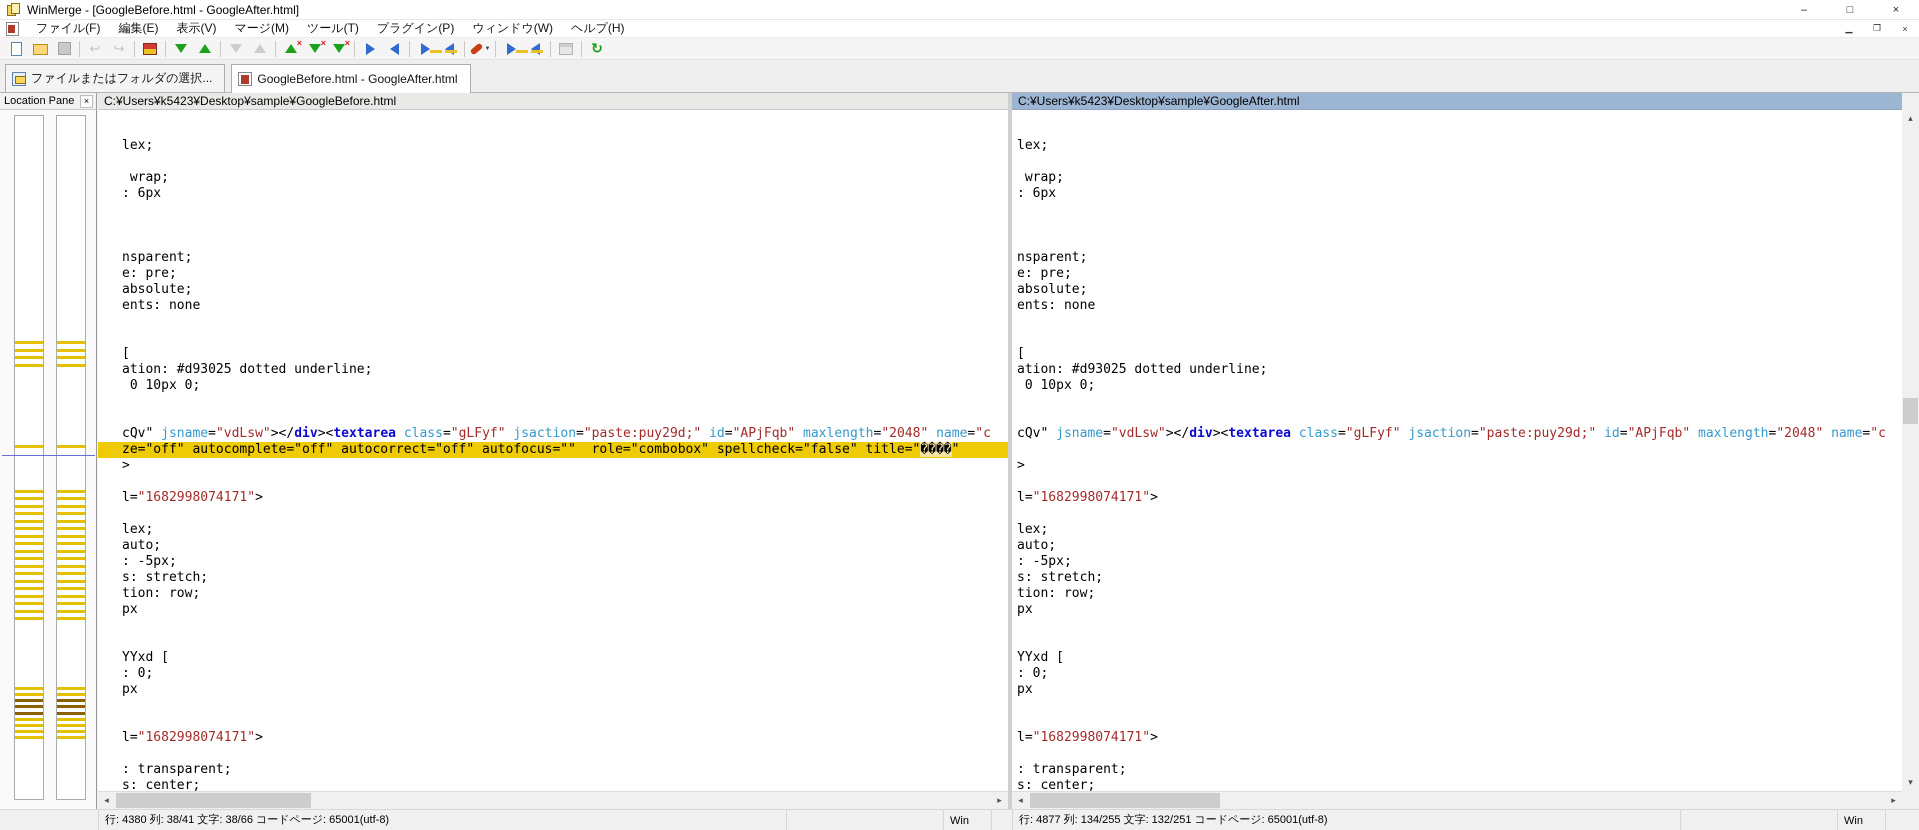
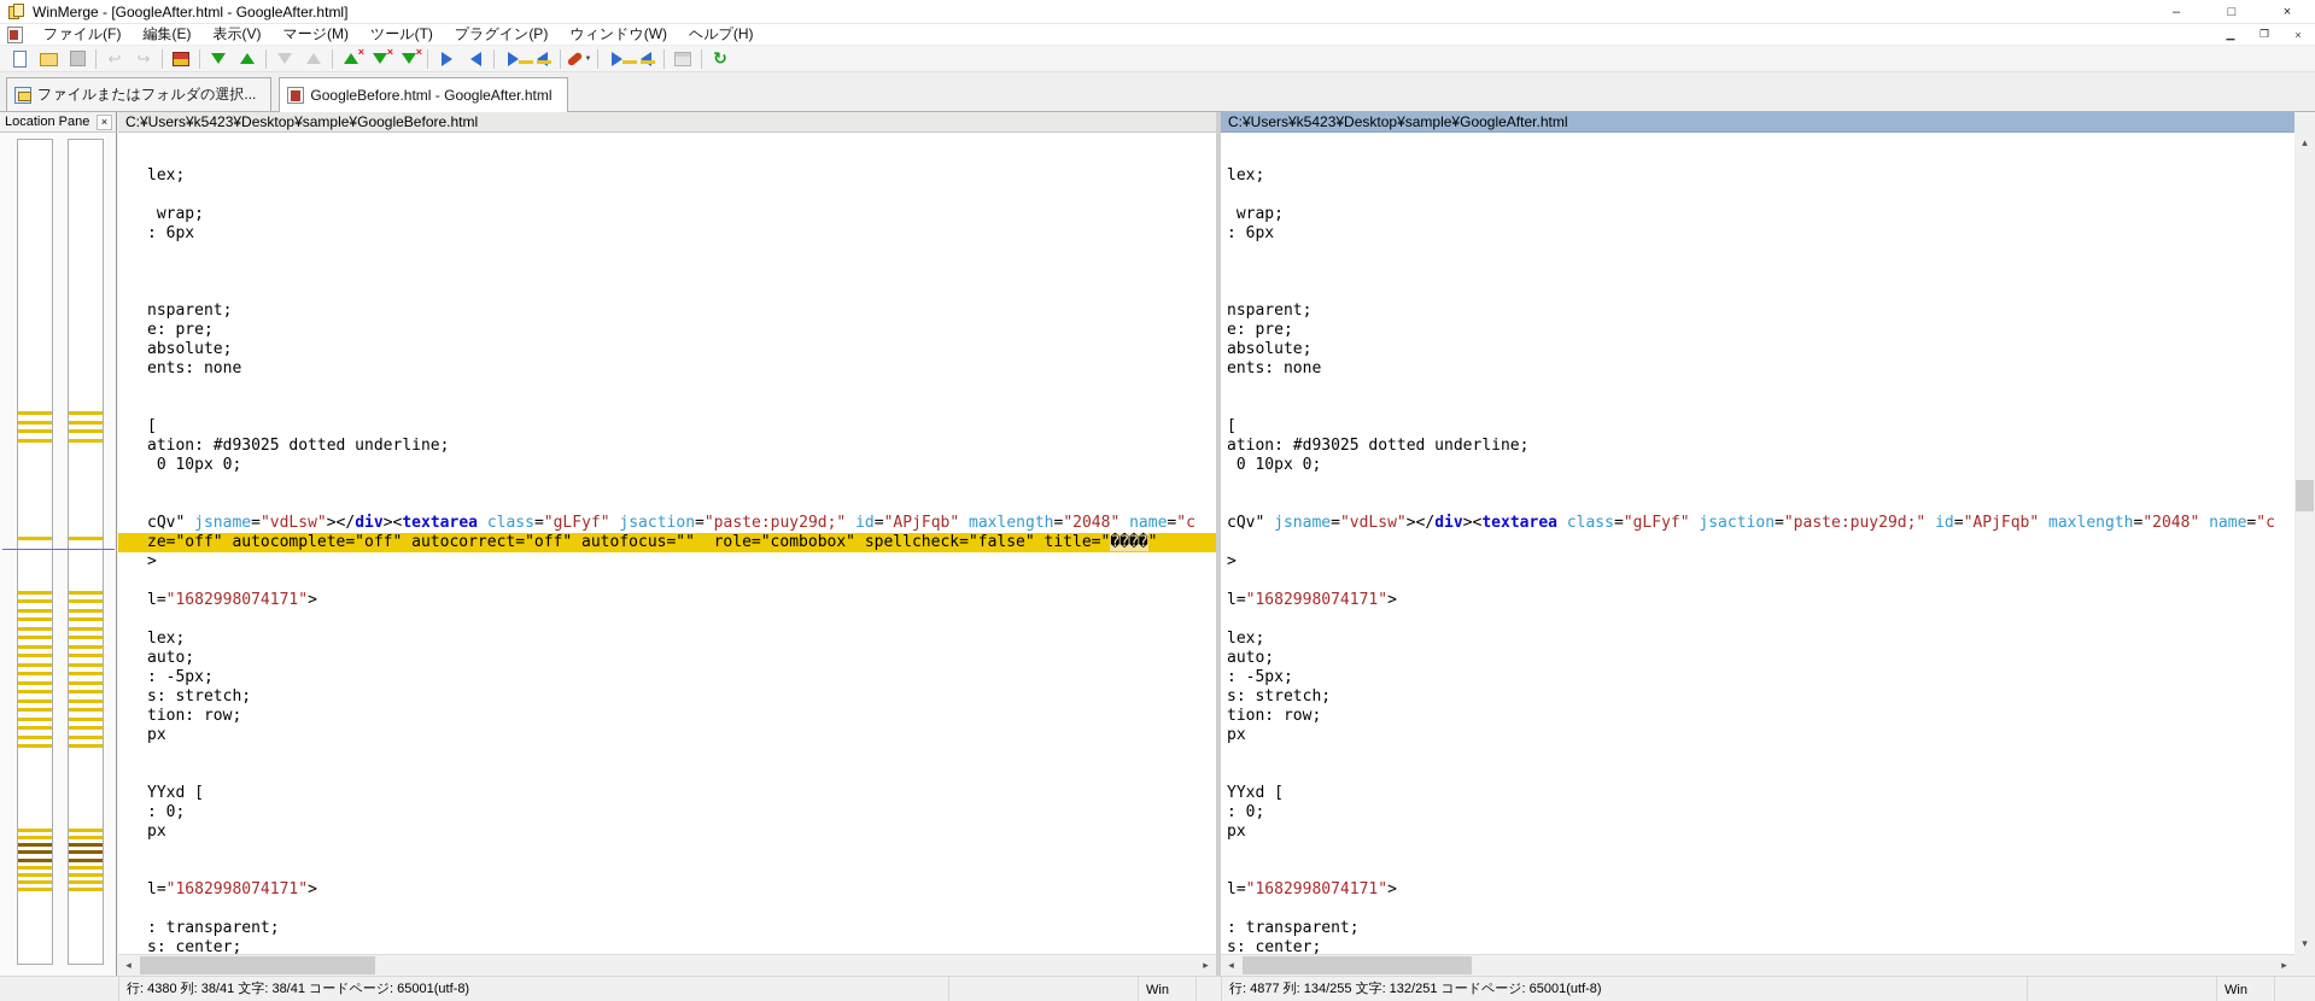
- WinMerge - [GoogleBefore.html - GoogleAfter.html]
+ WinMerge - [GoogleAfter.html - GoogleAfter.html]
  –
  □
  ×
  ファイル(F) 編集(E) 表示(V) マージ(M) ツール(T) プラグイン(P) ウィンドウ(W) ヘルプ(H)
  ▁
  ❐
  ×
  ×
  ×
  ×
  ファイルまたはフォルダの選択...
  GoogleBefore.html - GoogleAfter.html
  Location Pane
  ×
  C:¥Users¥k5423¥Desktop¥sample¥GoogleBefore.html
  C:¥Users¥k5423¥Desktop¥sample¥GoogleAfter.html
  lex;
  wrap;
  : 6px
  nsparent;
  e: pre;
  absolute;
  ents: none
  [
  ation: #d93025 dotted underline;
  0 10px 0;
  cQv" jsname="vdLsw"></div><textarea class="gLFyf" jsaction="paste:puy29d;" id="APjFqb" maxlength="2048" name="c
  ze="off" autocomplete="off" autocorrect="off" autofocus="" role="combobox" spellcheck="false" title="����"
  >
  l="1682998074171">
  lex;
  auto;
  : -5px;
  s: stretch;
  tion: row;
  px
  YYxd [
  : 0;
  px
  l="1682998074171">
  : transparent;
  s: center;
  lex;
  wrap;
  : 6px
  nsparent;
  e: pre;
  absolute;
  ents: none
  [
  ation: #d93025 dotted underline;
  0 10px 0;
  cQv" jsname="vdLsw"></div><textarea class="gLFyf" jsaction="paste:puy29d;" id="APjFqb" maxlength="2048" name="c
  >
  l="1682998074171">
  lex;
  auto;
  : -5px;
  s: stretch;
  tion: row;
  px
  YYxd [
  : 0;
  px
  l="1682998074171">
  : transparent;
  s: center;
  ◂
  ▸
  ◂
  ▸
  ▴
  ▾
- 行: 4380 列: 38/41 文字: 38/66 コードページ: 65001(utf-8)
+ 行: 4380 列: 38/41 文字: 38/41 コードページ: 65001(utf-8)
  Win
  行: 4877 列: 134/255 文字: 132/251 コードページ: 65001(utf-8)
  Win
